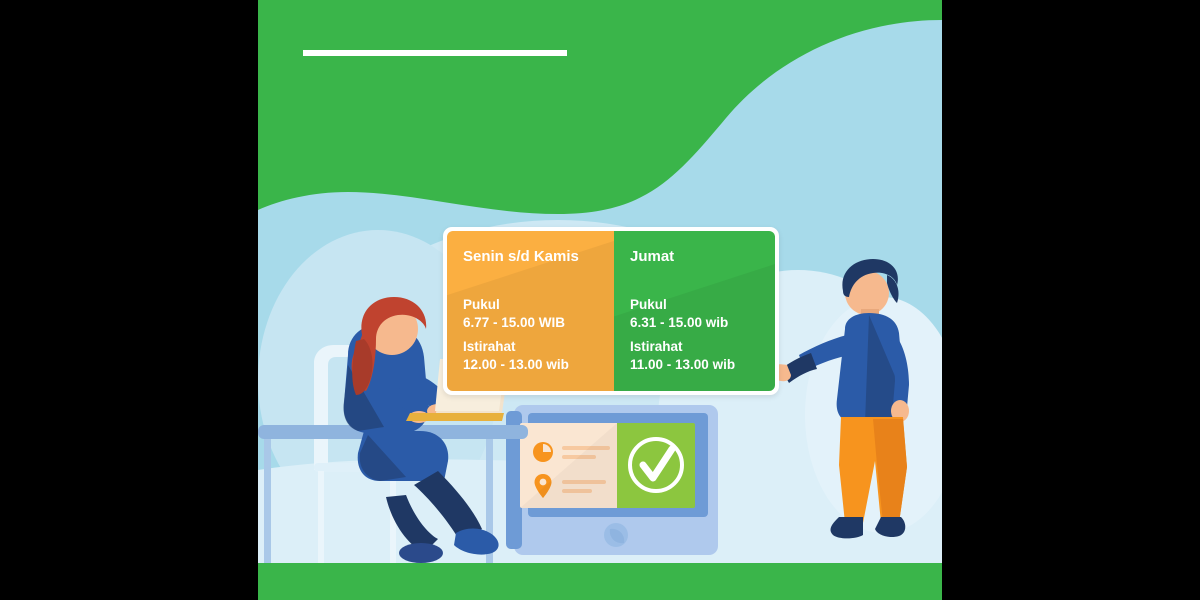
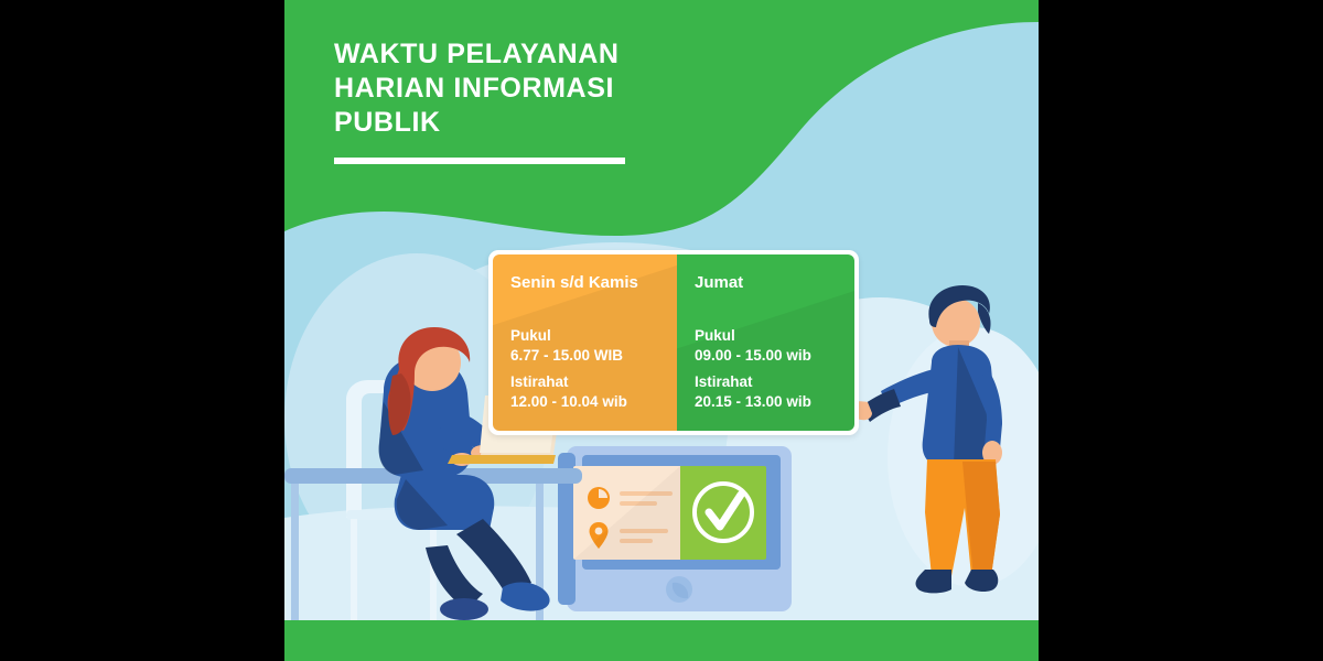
+ WAKTU PELAYANAN
+ HARIAN INFORMASI
+ PUBLIK
  Senin s/d Kamis
  Pukul
  6.77 - 15.00 WIB
  Istirahat
- 12.00 - 13.00 wib
+ 12.00 - 10.04 wib
  Jumat
  Pukul
- 6.31 - 15.00 wib
+ 09.00 - 15.00 wib
  Istirahat
- 11.00 - 13.00 wib
+ 20.15 - 13.00 wib
